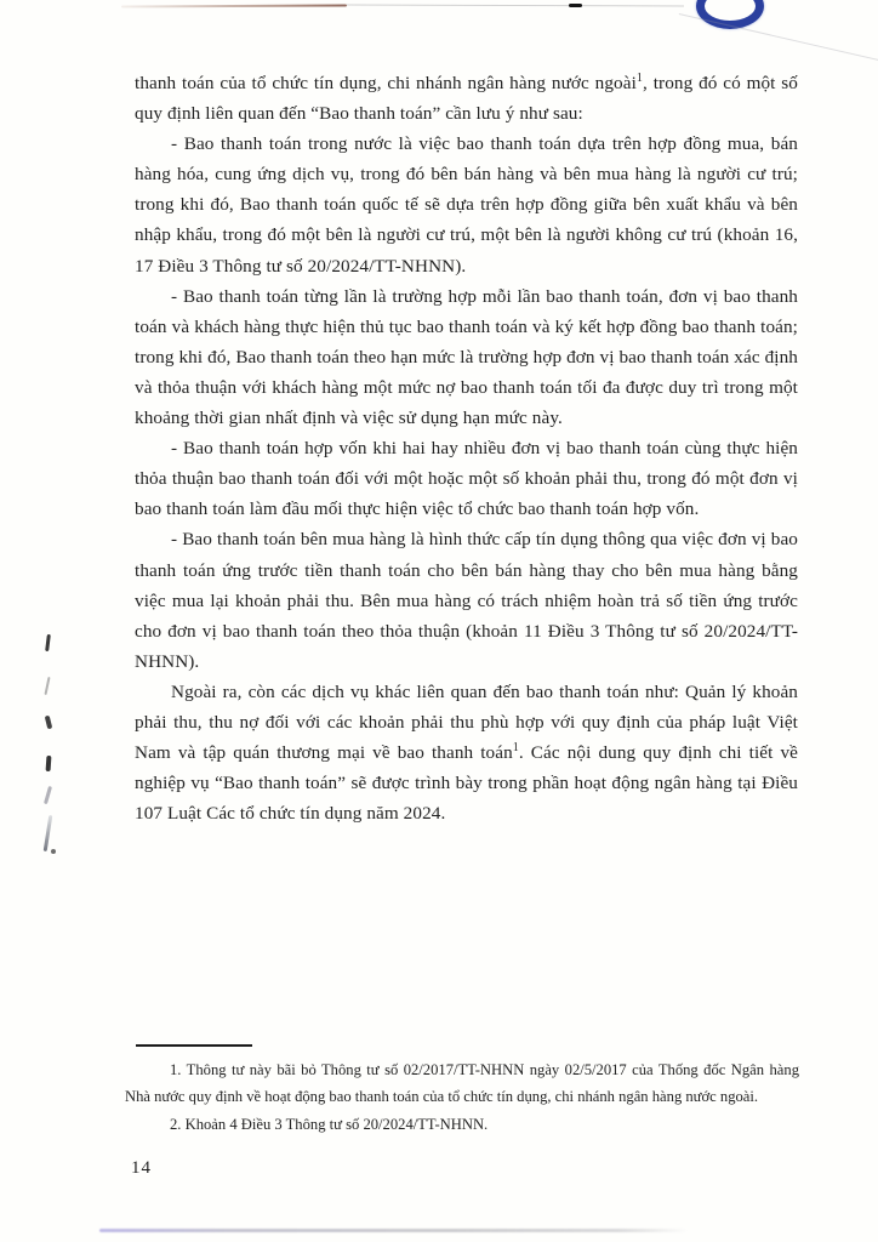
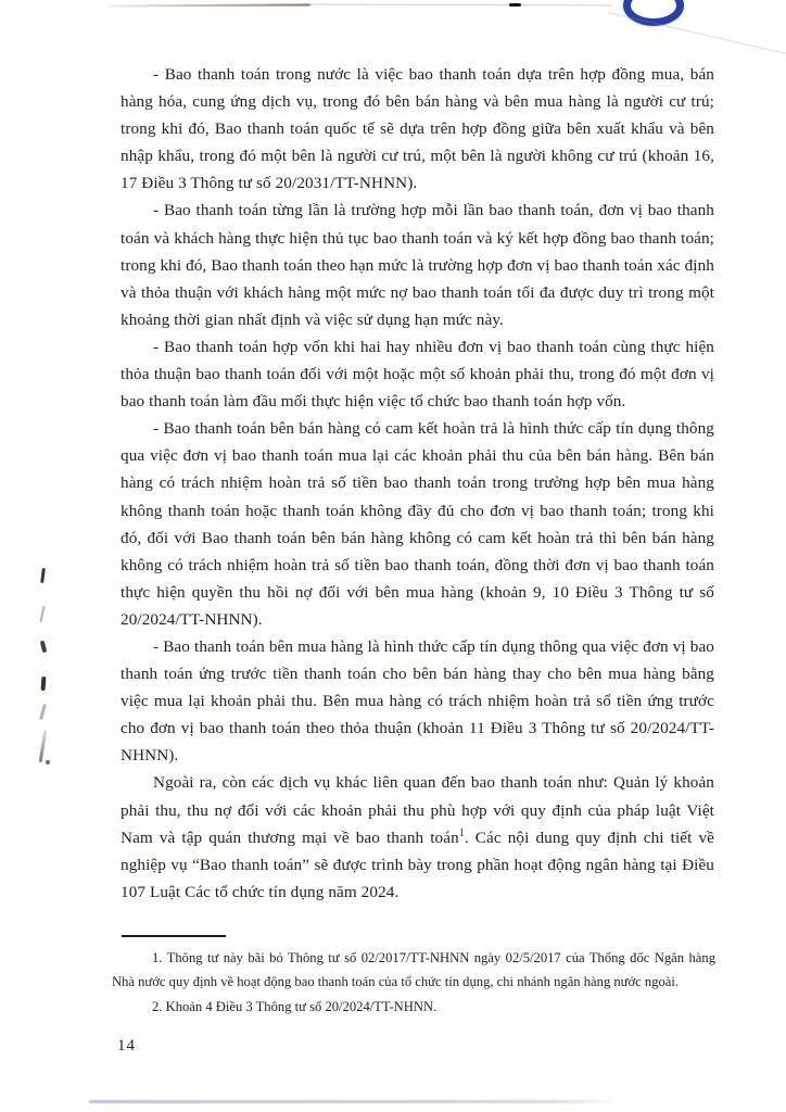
- thanh toán của tổ chức tín dụng, chi nhánh ngân hàng nước ngoài1, trong đó có một số quy định liên quan đến “Bao thanh toán” cần lưu ý như sau:
- - Bao thanh toán trong nước là việc bao thanh toán dựa trên hợp đồng mua, bán hàng hóa, cung ứng dịch vụ, trong đó bên bán hàng và bên mua hàng là người cư trú; trong khi đó, Bao thanh toán quốc tế sẽ dựa trên hợp đồng giữa bên xuất khẩu và bên nhập khẩu, trong đó một bên là người cư trú, một bên là người không cư trú (khoản 16, 17 Điều 3 Thông tư số 20/2024/TT-NHNN).
+ - Bao thanh toán trong nước là việc bao thanh toán dựa trên hợp đồng mua, bán hàng hóa, cung ứng dịch vụ, trong đó bên bán hàng và bên mua hàng là người cư trú; trong khi đó, Bao thanh toán quốc tế sẽ dựa trên hợp đồng giữa bên xuất khẩu và bên nhập khẩu, trong đó một bên là người cư trú, một bên là người không cư trú (khoản 16, 17 Điều 3 Thông tư số 20/2031/TT-NHNN).
  - Bao thanh toán từng lần là trường hợp mỗi lần bao thanh toán, đơn vị bao thanh toán và khách hàng thực hiện thủ tục bao thanh toán và ký kết hợp đồng bao thanh toán; trong khi đó, Bao thanh toán theo hạn mức là trường hợp đơn vị bao thanh toán xác định và thỏa thuận với khách hàng một mức nợ bao thanh toán tối đa được duy trì trong một khoảng thời gian nhất định và việc sử dụng hạn mức này.
  - Bao thanh toán hợp vốn khi hai hay nhiều đơn vị bao thanh toán cùng thực hiện thỏa thuận bao thanh toán đối với một hoặc một số khoản phải thu, trong đó một đơn vị bao thanh toán làm đầu mối thực hiện việc tổ chức bao thanh toán hợp vốn.
+ - Bao thanh toán bên bán hàng có cam kết hoàn trả là hình thức cấp tín dụng thông qua việc đơn vị bao thanh toán mua lại các khoản phải thu của bên bán hàng. Bên bán hàng có trách nhiệm hoàn trả số tiền bao thanh toán trong trường hợp bên mua hàng không thanh toán hoặc thanh toán không đầy đủ cho đơn vị bao thanh toán; trong khi đó, đối với Bao thanh toán bên bán hàng không có cam kết hoàn trả thì bên bán hàng không có trách nhiệm hoàn trả số tiền bao thanh toán, đồng thời đơn vị bao thanh toán thực hiện quyền thu hồi nợ đối với bên mua hàng (khoản 9, 10 Điều 3 Thông tư số 20/2024/TT-NHNN).
  - Bao thanh toán bên mua hàng là hình thức cấp tín dụng thông qua việc đơn vị bao thanh toán ứng trước tiền thanh toán cho bên bán hàng thay cho bên mua hàng bằng việc mua lại khoản phải thu. Bên mua hàng có trách nhiệm hoàn trả số tiền ứng trước cho đơn vị bao thanh toán theo thỏa thuận (khoản 11 Điều 3 Thông tư số 20/2024/TT-NHNN).
  Ngoài ra, còn các dịch vụ khác liên quan đến bao thanh toán như: Quản lý khoản phải thu, thu nợ đối với các khoản phải thu phù hợp với quy định của pháp luật Việt Nam và tập quán thương mại về bao thanh toán1. Các nội dung quy định chi tiết về nghiệp vụ “Bao thanh toán” sẽ được trình bày trong phần hoạt động ngân hàng tại Điều 107 Luật Các tổ chức tín dụng năm 2024.
  1. Thông tư này bãi bỏ Thông tư số 02/2017/TT-NHNN ngày 02/5/2017 của Thống đốc Ngân hàng Nhà nước quy định về hoạt động bao thanh toán của tổ chức tín dụng, chi nhánh ngân hàng nước ngoài.
  2. Khoản 4 Điều 3 Thông tư số 20/2024/TT-NHNN.
  14
